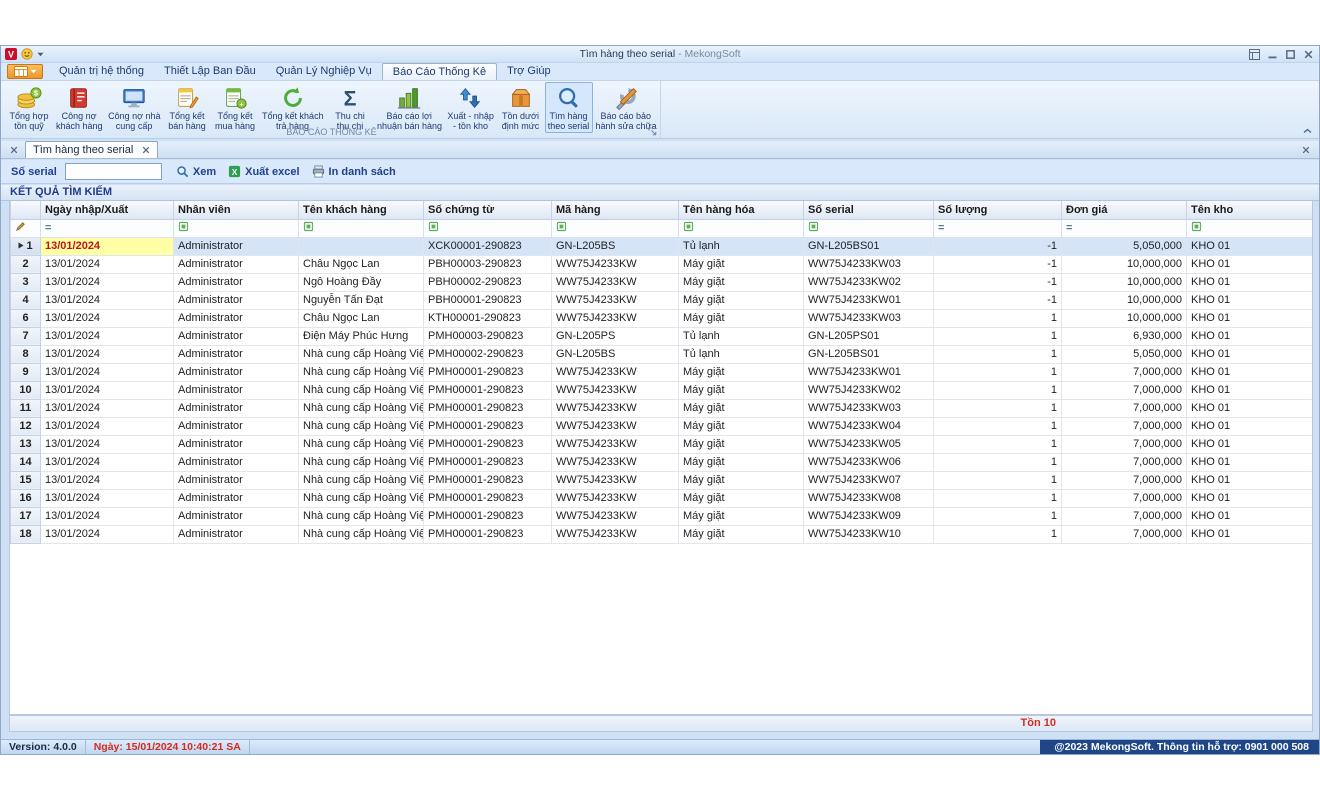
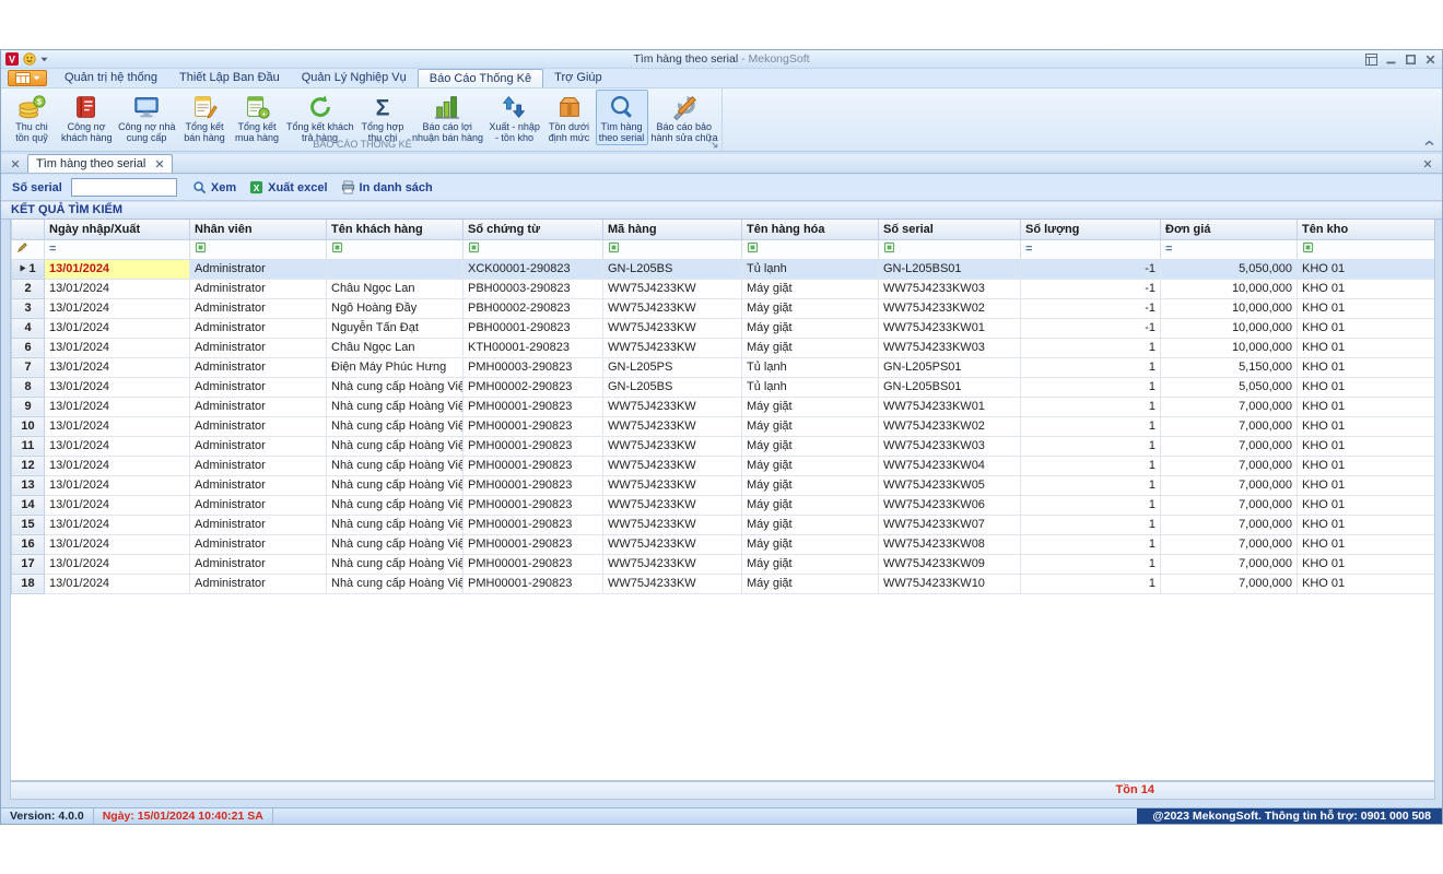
  V
  Tìm hàng theo serial - MekongSoft
  Quản trị hệ thống
  Thiết Lập Ban Đầu
  Quản Lý Nghiệp Vụ
  Báo Cáo Thống Kê
  Trợ Giúp
  $
- Tổng hợp
+ Thu chi
  tồn quỹ
  Công nợ
  khách hàng
  Công nợ nhà
  cung cấp
  Tổng kết
  bán hàng
  Tổng kết
  mua hàng
  Tổng kết khách
  trả hàng
  Σ
- Thu chi
+ Tổng hợp
  thu chi
  Báo cáo lợi
  nhuận bán hàng
  Xuất - nhập
  - tồn kho
  Tồn dưới
  định mức
  Tìm hàng
  theo serial
  Báo cáo bảo
  hành sửa chữa
  BÁO CÁO THỐNG KÊ
  Tìm hàng theo serial
  Số serial
  Xem
  X
  Xuất excel
  In danh sách
  KẾT QUẢ TÌM KIẾM
  	Ngày nhập/Xuất	Nhân viên	Tên khách hàng	Số chứng từ	Mã hàng	Tên hàng hóa	Số serial	Số lượng	Đơn giá	Tên kho
  	=							=	=
  1	13/01/2024	Administrator		XCK00001-290823	GN-L205BS	Tủ lạnh	GN-L205BS01	-1	5,050,000	KHO 01
  2	13/01/2024	Administrator	Châu Ngọc Lan	PBH00003-290823	WW75J4233KW	Máy giặt	WW75J4233KW03	-1	10,000,000	KHO 01
  3	13/01/2024	Administrator	Ngô Hoàng Đầy	PBH00002-290823	WW75J4233KW	Máy giặt	WW75J4233KW02	-1	10,000,000	KHO 01
  4	13/01/2024	Administrator	Nguyễn Tấn Đạt	PBH00001-290823	WW75J4233KW	Máy giặt	WW75J4233KW01	-1	10,000,000	KHO 01
  6	13/01/2024	Administrator	Châu Ngọc Lan	KTH00001-290823	WW75J4233KW	Máy giặt	WW75J4233KW03	1	10,000,000	KHO 01
- 7	13/01/2024	Administrator	Điện Máy Phúc Hưng	PMH00003-290823	GN-L205PS	Tủ lạnh	GN-L205PS01	1	6,930,000	KHO 01
+ 7	13/01/2024	Administrator	Điện Máy Phúc Hưng	PMH00003-290823	GN-L205PS	Tủ lạnh	GN-L205PS01	1	5,150,000	KHO 01
  8	13/01/2024	Administrator	Nhà cung cấp Hoàng Việ	PMH00002-290823	GN-L205BS	Tủ lạnh	GN-L205BS01	1	5,050,000	KHO 01
  9	13/01/2024	Administrator	Nhà cung cấp Hoàng Việ	PMH00001-290823	WW75J4233KW	Máy giặt	WW75J4233KW01	1	7,000,000	KHO 01
  10	13/01/2024	Administrator	Nhà cung cấp Hoàng Việ	PMH00001-290823	WW75J4233KW	Máy giặt	WW75J4233KW02	1	7,000,000	KHO 01
  11	13/01/2024	Administrator	Nhà cung cấp Hoàng Việ	PMH00001-290823	WW75J4233KW	Máy giặt	WW75J4233KW03	1	7,000,000	KHO 01
  12	13/01/2024	Administrator	Nhà cung cấp Hoàng Việ	PMH00001-290823	WW75J4233KW	Máy giặt	WW75J4233KW04	1	7,000,000	KHO 01
  13	13/01/2024	Administrator	Nhà cung cấp Hoàng Việ	PMH00001-290823	WW75J4233KW	Máy giặt	WW75J4233KW05	1	7,000,000	KHO 01
  14	13/01/2024	Administrator	Nhà cung cấp Hoàng Việ	PMH00001-290823	WW75J4233KW	Máy giặt	WW75J4233KW06	1	7,000,000	KHO 01
  15	13/01/2024	Administrator	Nhà cung cấp Hoàng Việ	PMH00001-290823	WW75J4233KW	Máy giặt	WW75J4233KW07	1	7,000,000	KHO 01
  16	13/01/2024	Administrator	Nhà cung cấp Hoàng Việ	PMH00001-290823	WW75J4233KW	Máy giặt	WW75J4233KW08	1	7,000,000	KHO 01
  17	13/01/2024	Administrator	Nhà cung cấp Hoàng Việ	PMH00001-290823	WW75J4233KW	Máy giặt	WW75J4233KW09	1	7,000,000	KHO 01
  18	13/01/2024	Administrator	Nhà cung cấp Hoàng Việ	PMH00001-290823	WW75J4233KW	Máy giặt	WW75J4233KW10	1	7,000,000	KHO 01
- Tồn 10
+ Tồn 14
  Version: 4.0.0
  Ngày: 15/01/2024 10:40:21 SA
  @2023 MekongSoft. Thông tin hỗ trợ: 0901 000 508
